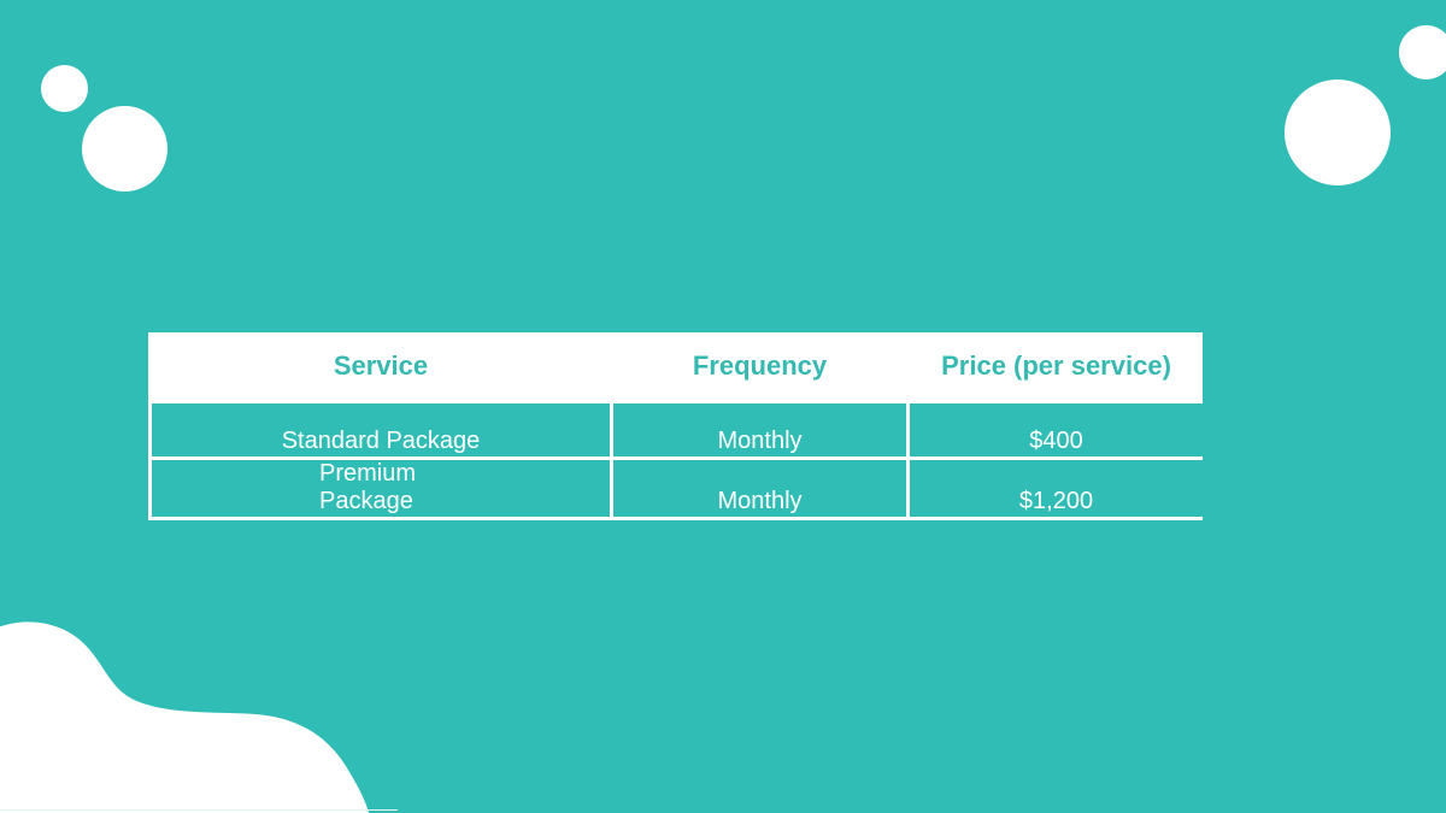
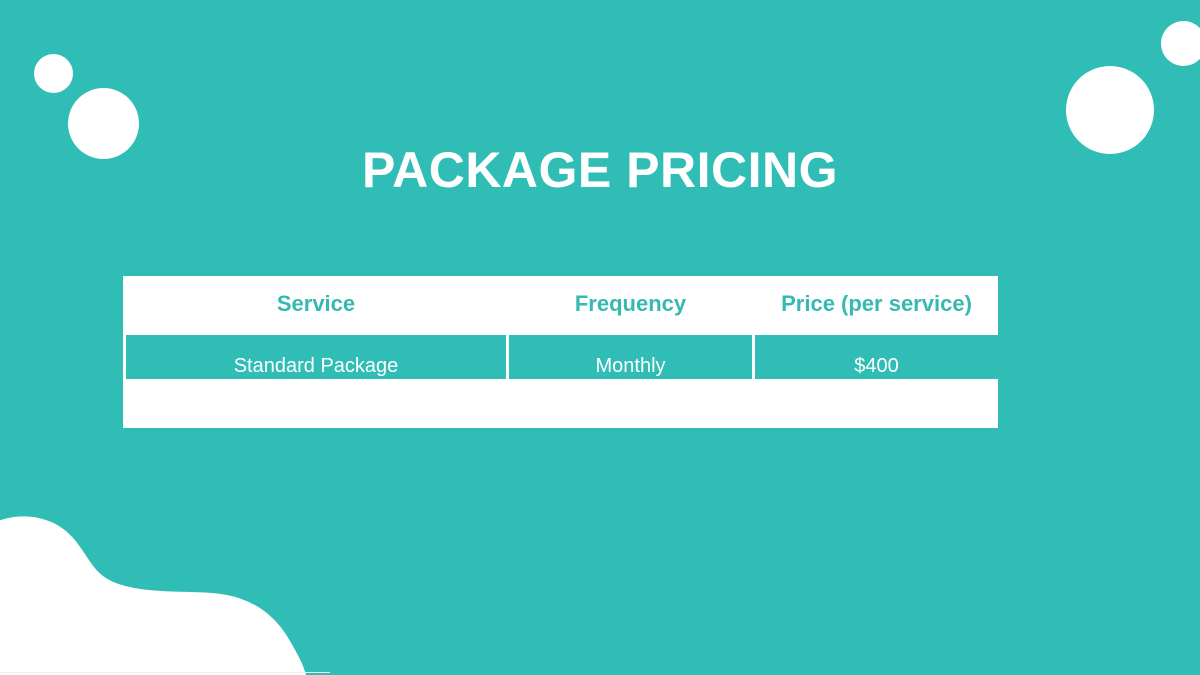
+ PACKAGE PRICING
  Service	Frequency	Price (per service)
  Standard Package	Monthly	$400
- Premium Package	Monthly	$1,200
